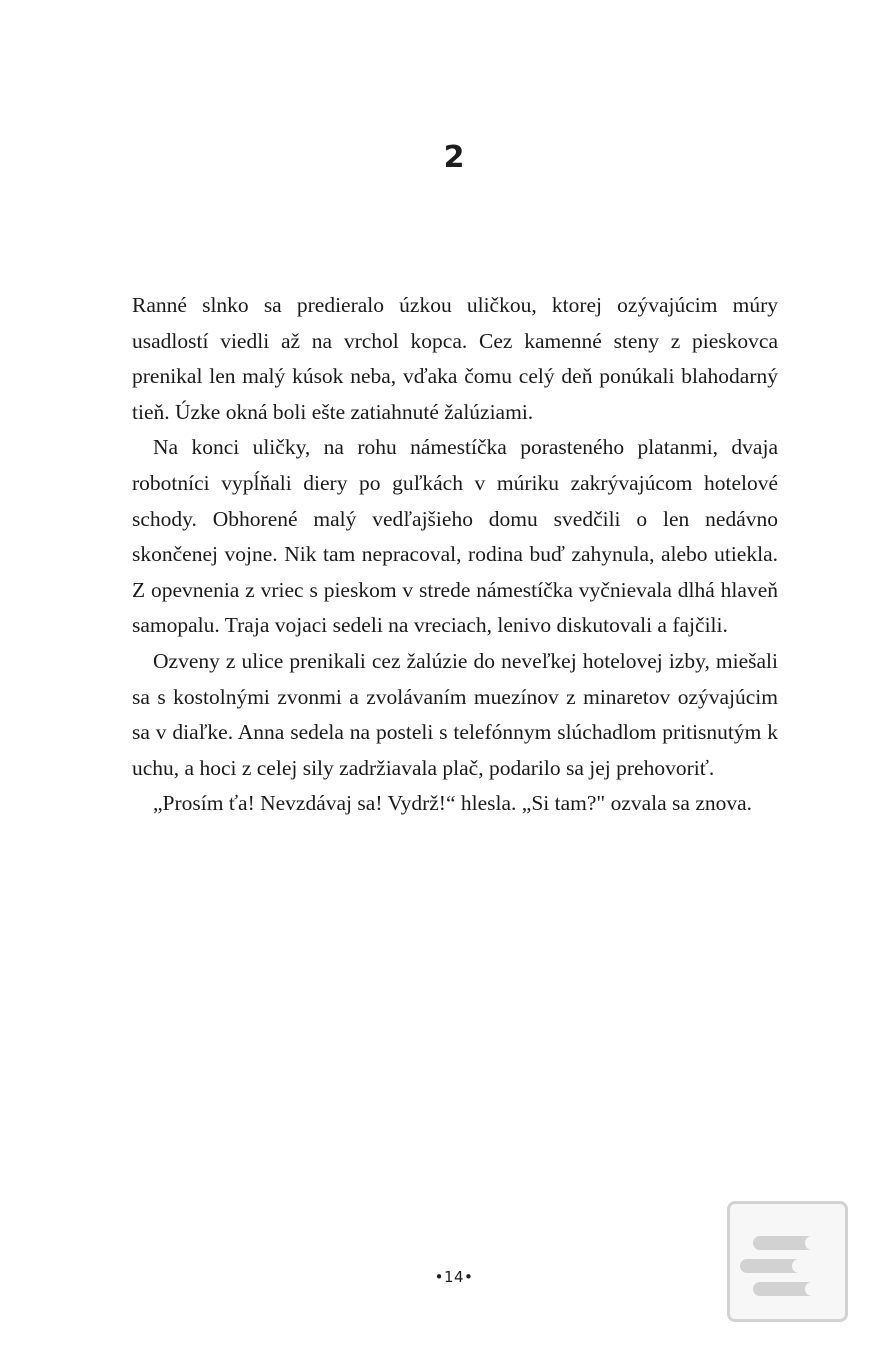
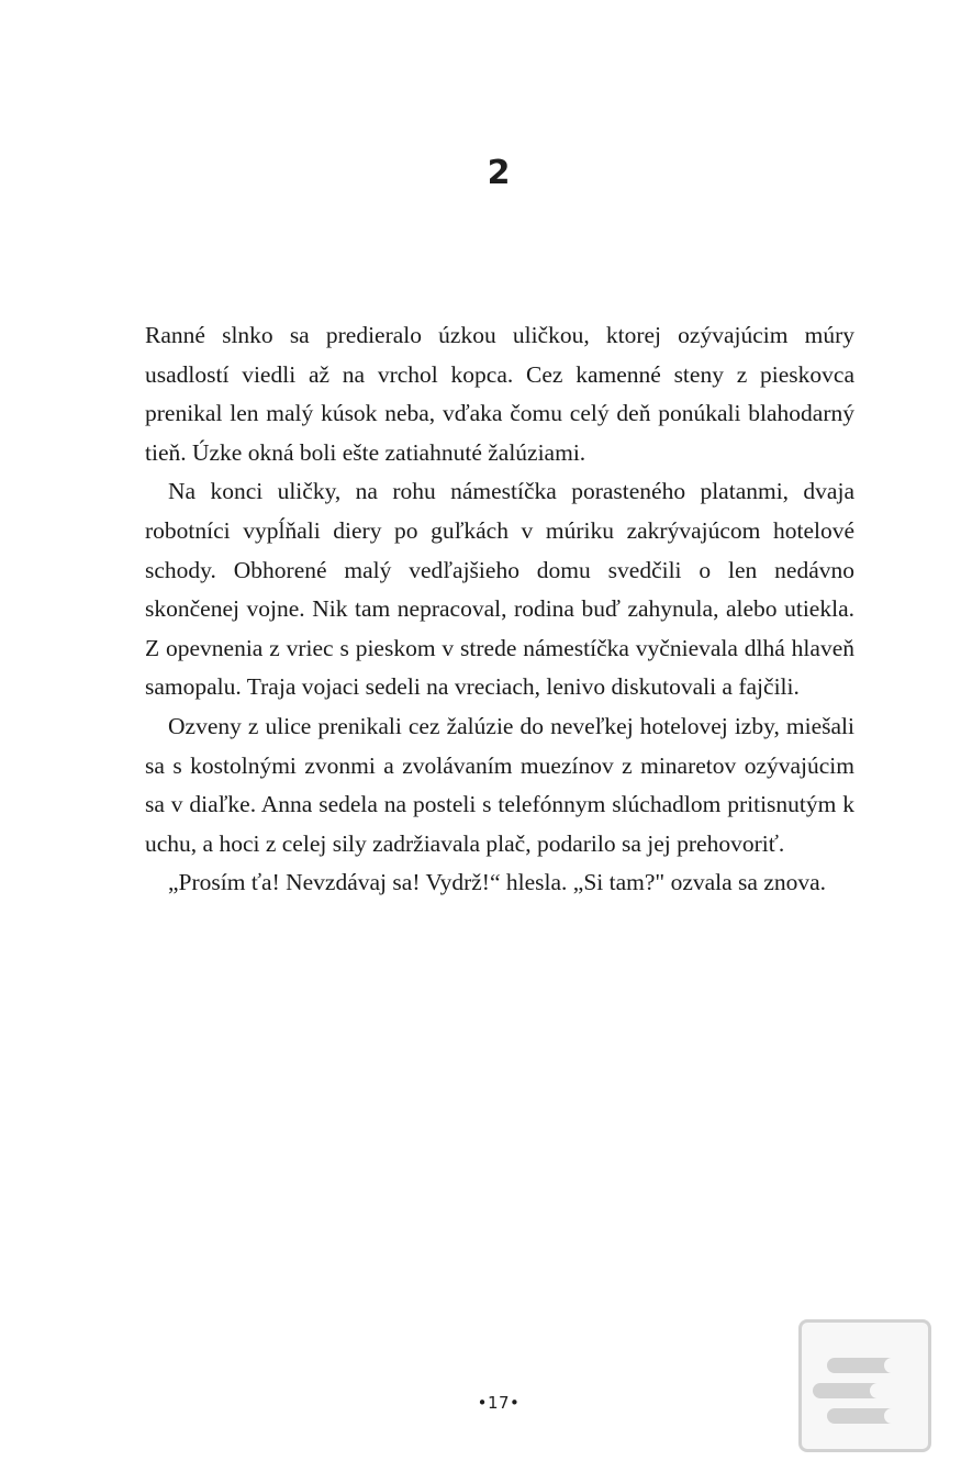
  2
  Ranné slnko sa predieralo úzkou uličkou, ktorej ozývajúcim múry usadlostí viedli až na vrchol kopca. Cez kamenné steny z pieskovca prenikal len malý kúsok neba, vďaka čomu celý deň ponúkali blahodarný tieň. Úzke okná boli ešte zatiahnuté žalúziami.
  Na konci uličky, na rohu námestíčka porasteného platanmi, dvaja robotníci vypĺňali diery po guľkách v múriku zakrývajúcom hotelové schody. Obhorené malý vedľajšieho domu svedčili o len nedávno skončenej vojne. Nik tam nepracoval, rodina buď zahynula, alebo utiekla. Z opevnenia z vriec s pieskom v strede námestíčka vyčnievala dlhá hlaveň samopalu. Traja vojaci sedeli na vreciach, lenivo diskutovali a fajčili.
  Ozveny z ulice prenikali cez žalúzie do neveľkej hotelovej izby, miešali sa s kostolnými zvonmi a zvolávaním muezínov z minaretov ozývajúcim sa v diaľke. Anna sedela na posteli s telefónnym slúchadlom pritisnutým k uchu, a hoci z celej sily zadržiavala plač, podarilo sa jej prehovoriť.
  „Prosím ťa! Nevzdávaj sa! Vydrž!“ hlesla. „Si tam?" ozvala sa znova.
- •14•
+ •17•
